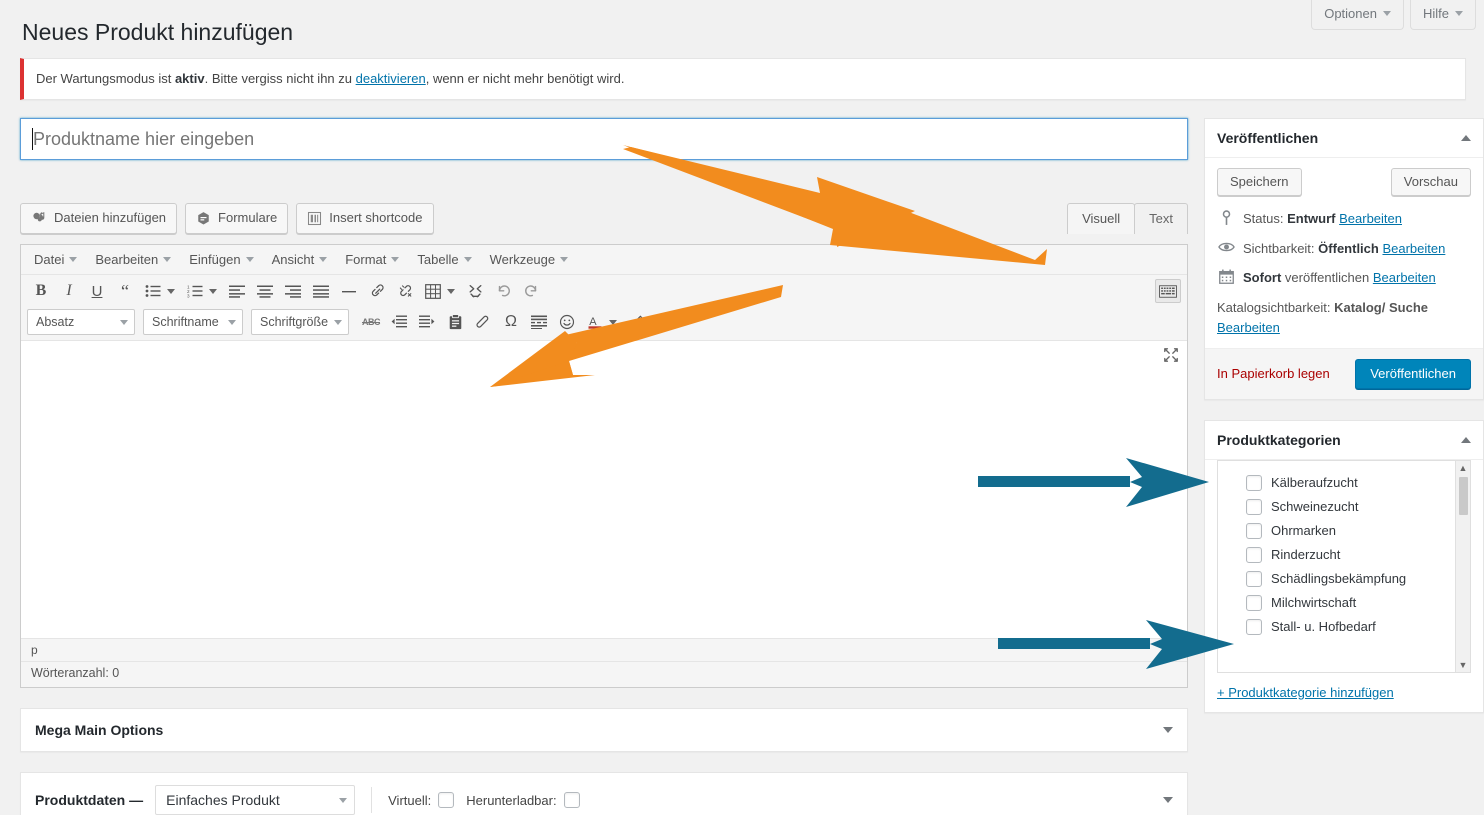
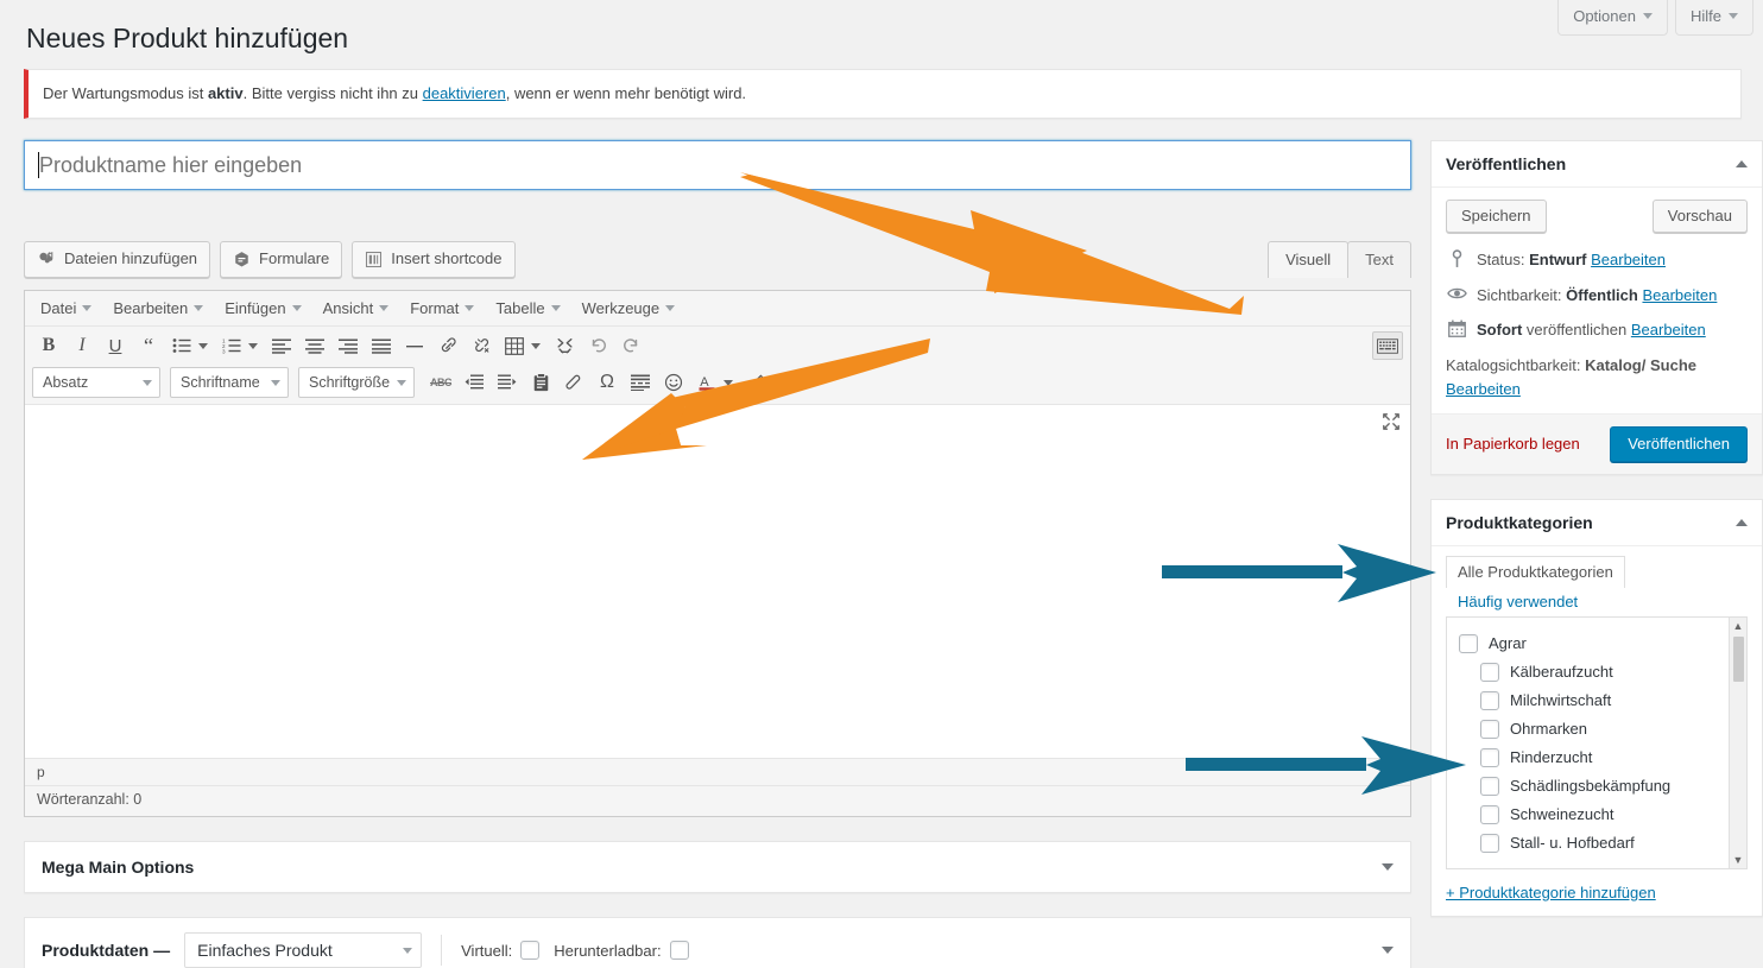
  Optionen
  Hilfe
  Neues Produkt hinzufügen
- Der Wartungsmodus ist aktiv. Bitte vergiss nicht ihn zu deaktivieren, wenn er nicht mehr benötigt wird.
+ Der Wartungsmodus ist aktiv. Bitte vergiss nicht ihn zu deaktivieren, wenn er wenn mehr benötigt wird.
  Produktname hier eingeben
  Dateien hinzufügen
  Formulare
  Insert shortcode
  Visuell
  Text
  Datei
  Bearbeiten
  Einfügen
  Ansicht
  Format
  Tabelle
  Werkzeuge
  B
  I
  U
  “
  Absatz
  Schriftname
  Schriftgröße
  ABC
  Ω
  A
  p
  Wörteranzahl: 0
  Mega Main Options
  Produktdaten —
  Einfaches Produkt
  Virtuell:
  Herunterladbar:
  Veröffentlichen
  Speichern
  Vorschau
  Status: Entwurf Bearbeiten
  Sichtbarkeit: Öffentlich Bearbeiten
  Sofort veröffentlichen Bearbeiten
  Katalogsichtbarkeit: Katalog/ Suche
  Bearbeiten
  In Papierkorb legen
  Veröffentlichen
  Produktkategorien
+ Alle Produktkategorien
+ Häufig verwendet
+ Agrar
  Kälberaufzucht
- Schweinezucht
+ Milchwirtschaft
  Ohrmarken
  Rinderzucht
  Schädlingsbekämpfung
- Milchwirtschaft
+ Schweinezucht
  Stall- u. Hofbedarf
  ▲
  ▼
  + Produktkategorie hinzufügen
